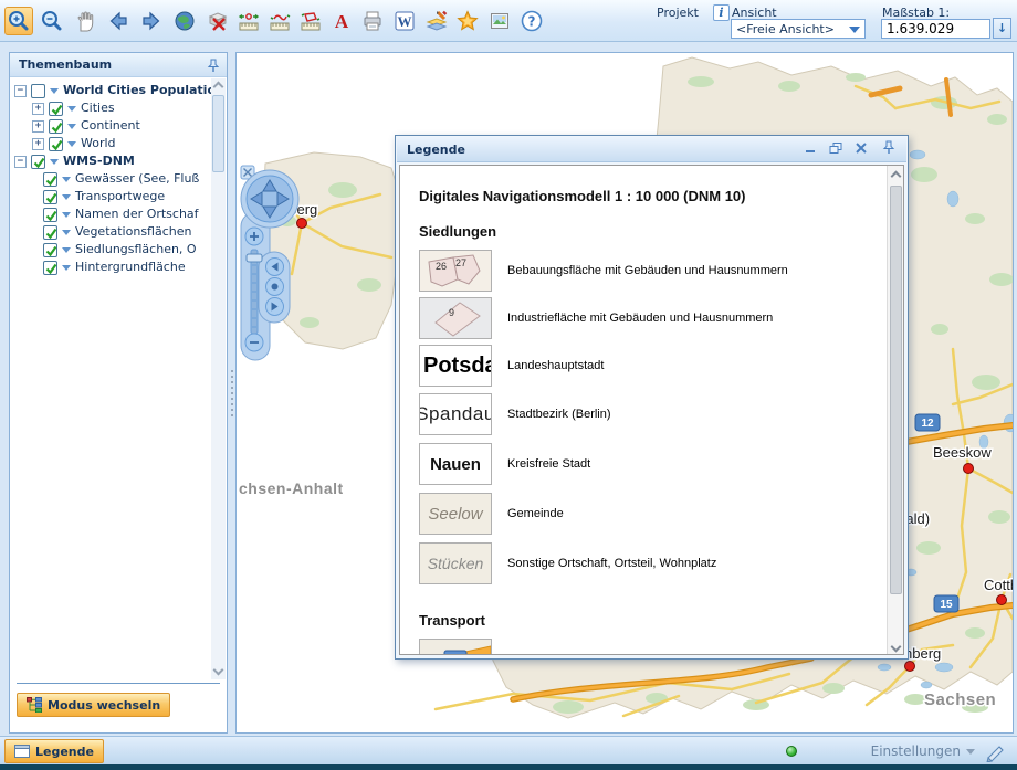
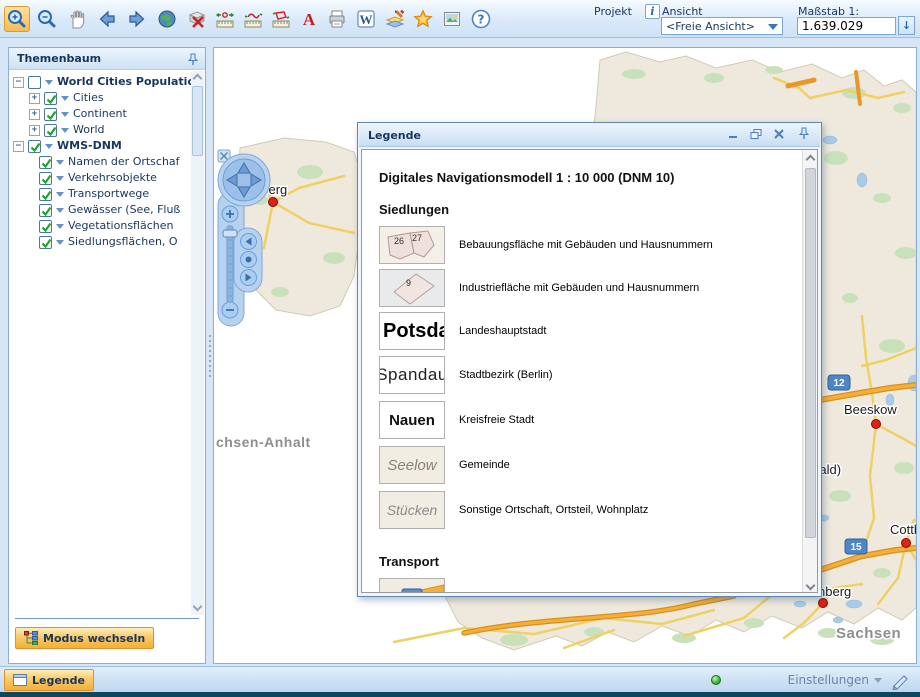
  A
  W
  ?
  Projekt
  i
  Ansicht
  <Freie Ansicht>
  Maßstab 1:
  1.639.029
  ↓
  Themenbaum
  −
  World Cities Populati
  +
  Cities
  +
  Continent
  +
  World
  −
  WMS-DNM
- Gewässer (See, Fluß
+ Namen der Ortschaf
+ Verkehrsobjekte
  Transportwege
- Namen der Ortschaf
+ Gewässer (See, Fluß
  Vegetationsflächen
  Siedlungsflächen, O
- Hintergrundfläche
  Modus wechseln
  12
  15
  chsen-Anhalt
  Beeskow
  ald)
  Cott
  berg
  Sachsen
  Legende
  Digitales Navigationsmodell 1 : 10 000 (DNM 10)
  Siedlungen
  26
  27
  Bebauungsfläche mit Gebäuden und Hausnummern
  9
  Industriefläche mit Gebäuden und Hausnummern
  Potsd
  Landeshauptstadt
  Spandau
  Stadtbezirk (Berlin)
  Nauen
  Kreisfreie Stadt
  Seelow
  Gemeinde
  Stücken
  Sonstige Ortschaft, Ortsteil, Wohnplatz
  Transport
  Legende
  Einstellungen
